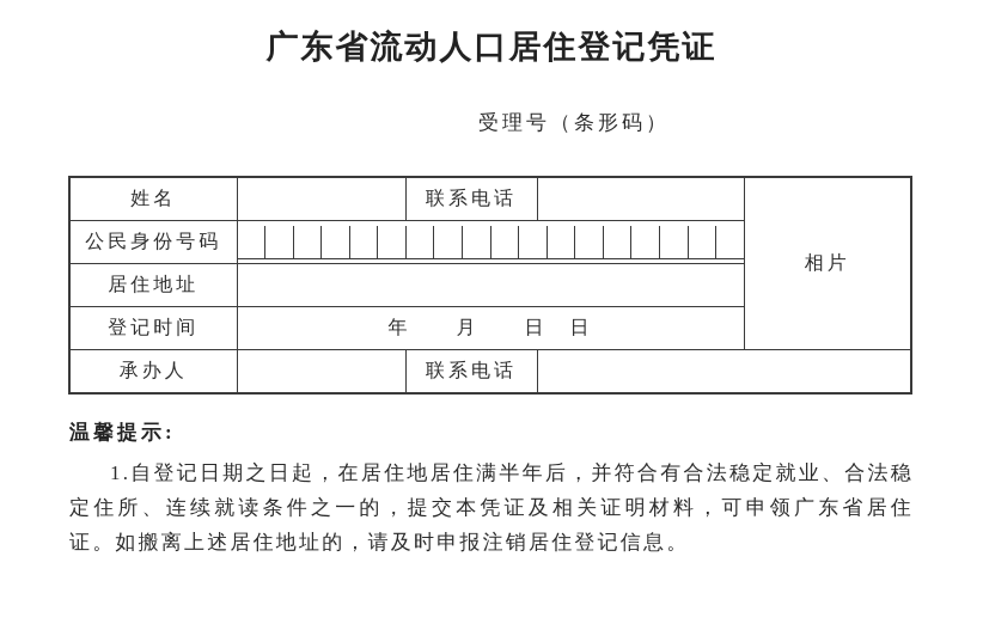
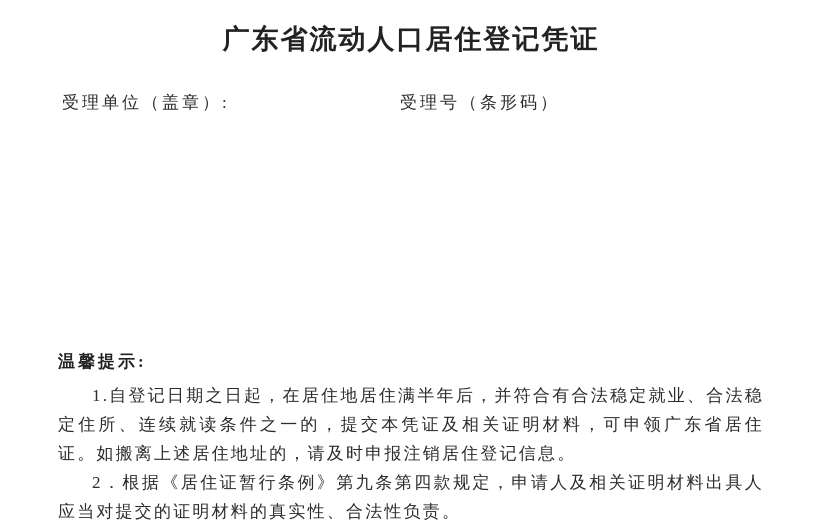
  广东省流动人口居住登记凭证
+ 受理单位（盖章）:
  受理号（条形码）
- 姓名		联系电话		相片
- 公民身份号码
- 居住地址
- 登记时间	年 月 日 日
- 承办人		联系电话
  温馨提示:
  1.自登记日期之日起，在居住地居住满半年后，并符合有合法稳定就业、合法稳定住所、连续就读条件之一的，提交本凭证及相关证明材料，可申领广东省居住证。如搬离上述居住地址的，请及时申报注销居住登记信息。
+ 2．根据《居住证暂行条例》第九条第四款规定，申请人及相关证明材料出具人应当对提交的证明材料的真实性、合法性负责。
